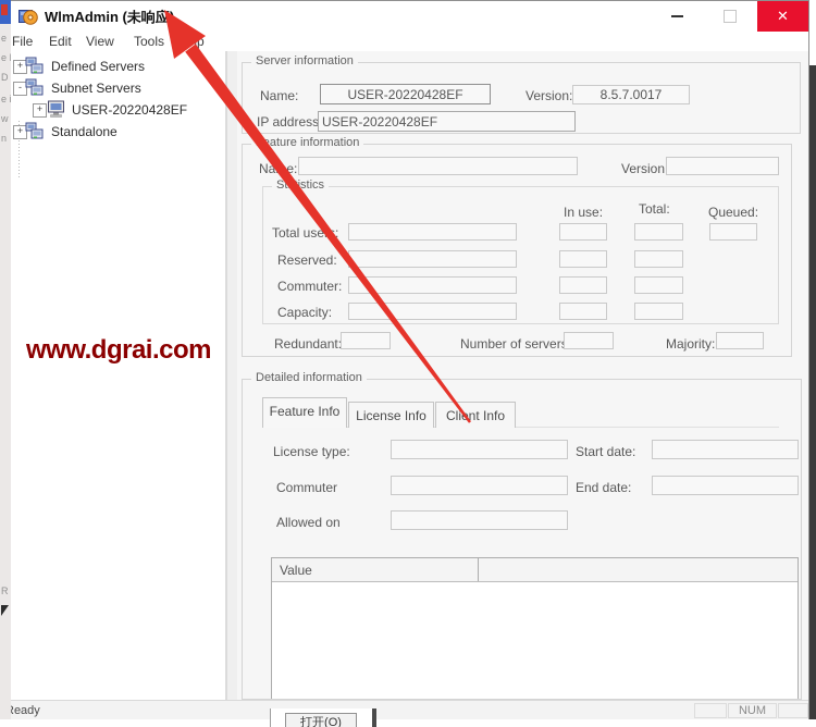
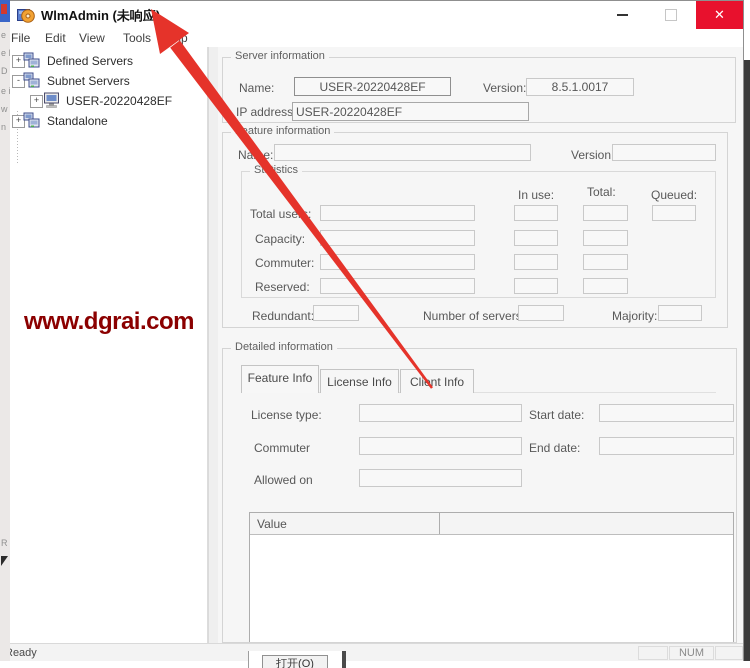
  WlmAdmin (未响应
  ✕
  File
  Edit
  View
  Tools
  +
  Defined Servers
  -
  Subnet Servers
  +
  USER-20220428EF
  +
  Standalone
  Server information
  Name:
  USER-20220428EF
  Version:
- 8.5.7.0017
+ 8.5.1.0017
  IP address
  USER-20220428EF
  ature information
  Nae:
  Version
  Stistics
  In use:
  Total:
  Queued:
  Total use:
- Reserved:
+ Capacity:
  Commuter:
- Capacity:
+ Reserved:
  Redundant
  Number of server
  Majority:
  Detailed information
  Feature Info
  License Info
  Clint Info
  License type:
  Start date:
  Commuter
  End date:
  Allowed on
  Value
  eady
  NUM
  e
  e I
  D
  e i
  w
  n
  R
  打开(O)
  www.dgrai.com
